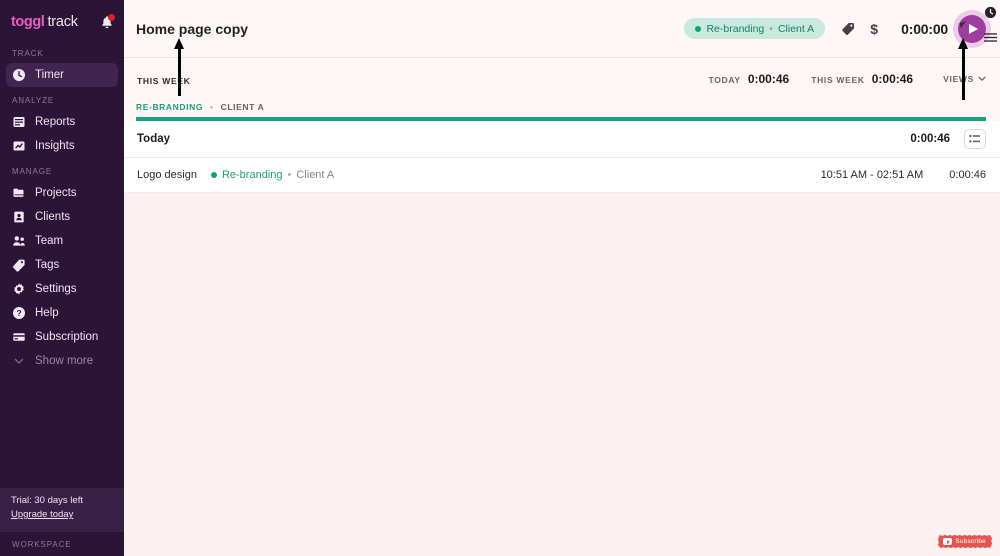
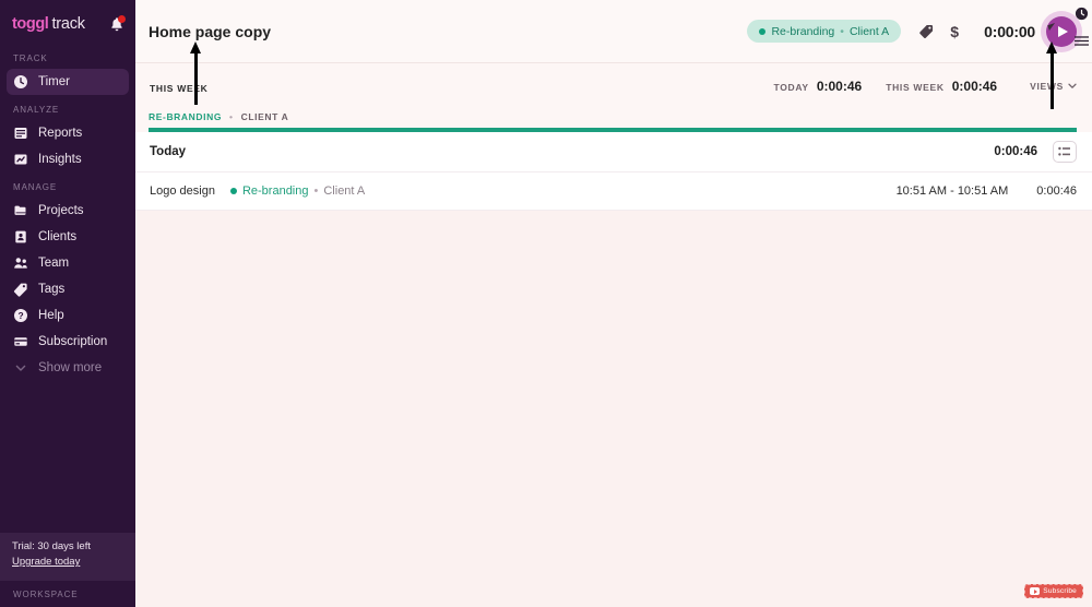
  toggl
  track
  TRACK
  Timer
  ANALYZE
  Reports
  Insights
  MANAGE
  Projects
  Clients
  Team
  Tags
- Settings
  ?
  Help
  Subscription
  Show more
  Trial: 30 days left
  Upgrade today
  WORKSPACE
  Home page copy
  Re-branding
  •
  Client A
  $
  0:00:00
  THIS WEK
  TODAY
  0:00:46
  THIS WEEK
  0:00:46
  VIES
  RE-BRANDING
  •
  CLIENT A
  Today
  0:00:46
  Logo design
  Re-branding
  •
  Client A
- 10:51 AM - 02:51 AM
+ 10:51 AM - 10:51 AM
  0:00:46
